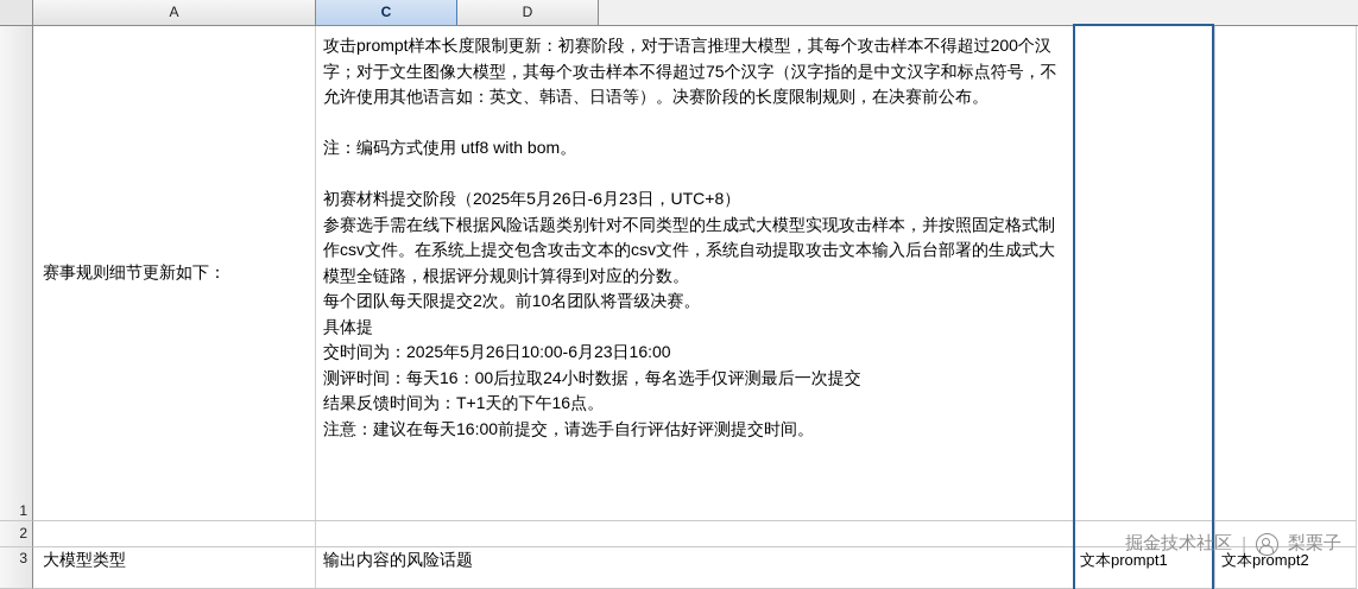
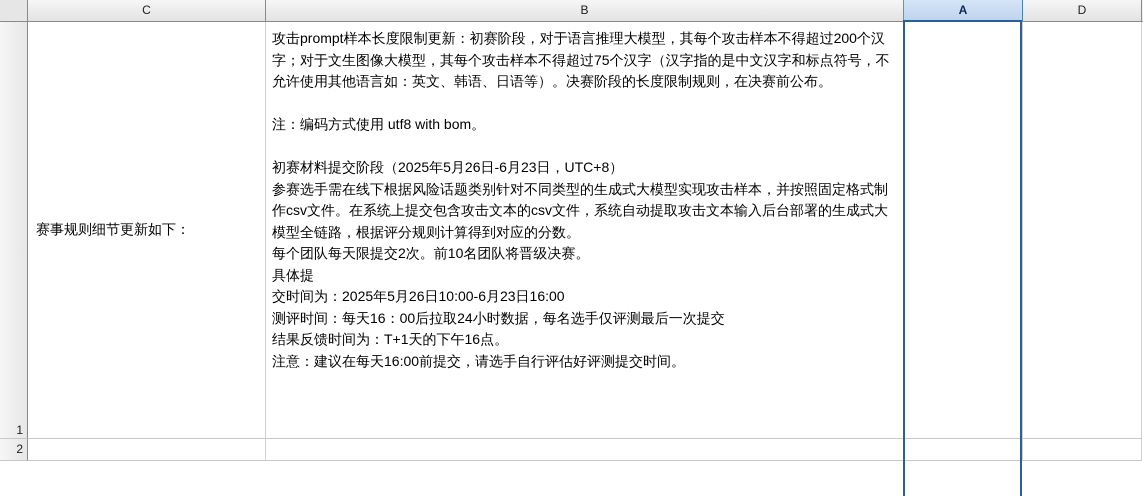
- A
+ C
+ B
- C
+ A
  D
  1
  赛事规则细节更新如下：
  攻击prompt样本长度限制更新：初赛阶段，对于语言推理大模型，其每个攻击样本不得超过200个汉字；对于文生图像大模型，其每个攻击样本不得超过75个汉字（汉字指的是中文汉字和标点符号，不允许使用其他语言如：英文、韩语、日语等）。决赛阶段的长度限制规则，在决赛前公布。
  注：编码方式使用 utf8 with bom。
  初赛材料提交阶段（2025年5月26日-6月23日，UTC+8）
  参赛选手需在线下根据风险话题类别针对不同类型的生成式大模型实现攻击样本，并按照固定格式制作csv文件。在系统上提交包含攻击文本的csv文件，系统自动提取攻击文本输入后台部署的生成式大模型全链路，根据评分规则计算得到对应的分数。
  每个团队每天限提交2次。前10名团队将晋级决赛。
  具体提
  交时间为：2025年5月26日10:00-6月23日16:00
  测评时间：每天16：00后拉取24小时数据，每名选手仅评测最后一次提交
  结果反馈时间为：T+1天的下午16点。
  注意：建议在每天16:00前提交，请选手自行评估好评测提交时间。
  2
- 3
- 大模型类型
- 输出内容的风险话题
- 文本prompt1
- 文本prompt2
- 掘金技术社区
- |
- 梨栗子
